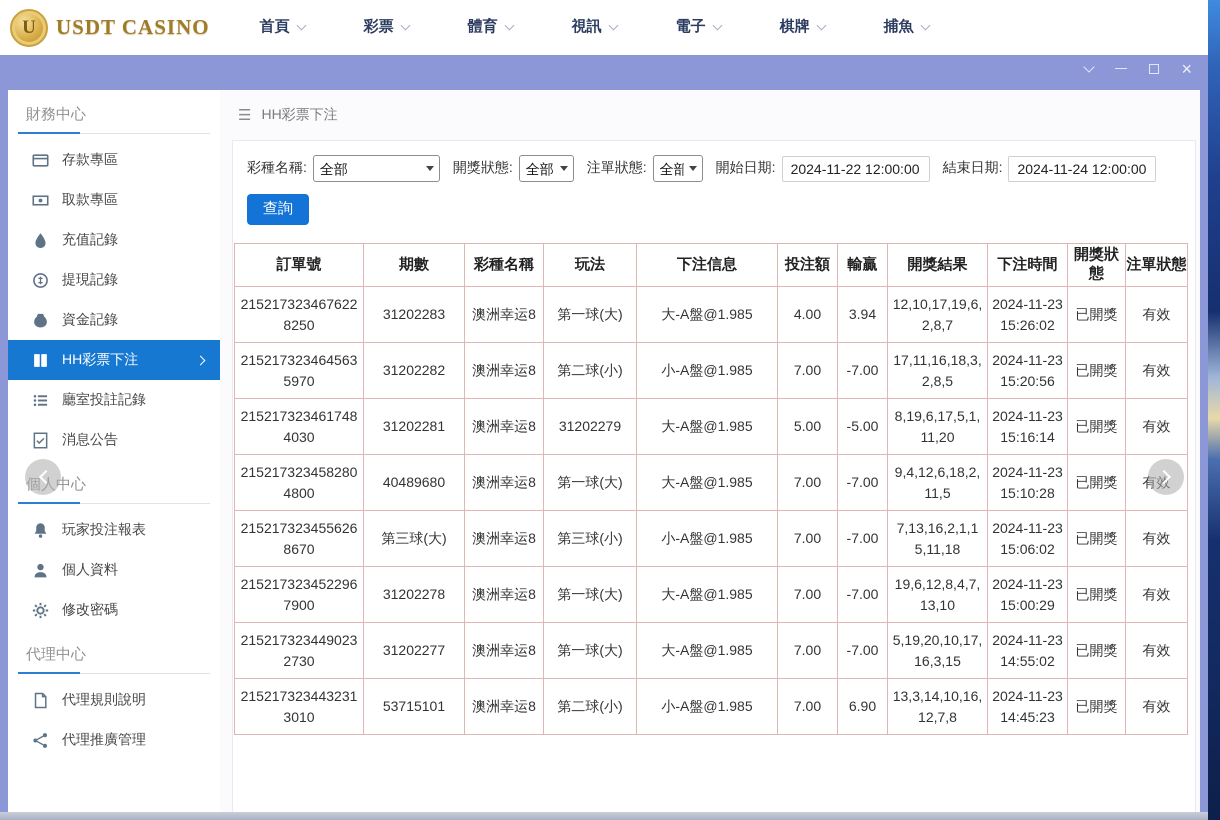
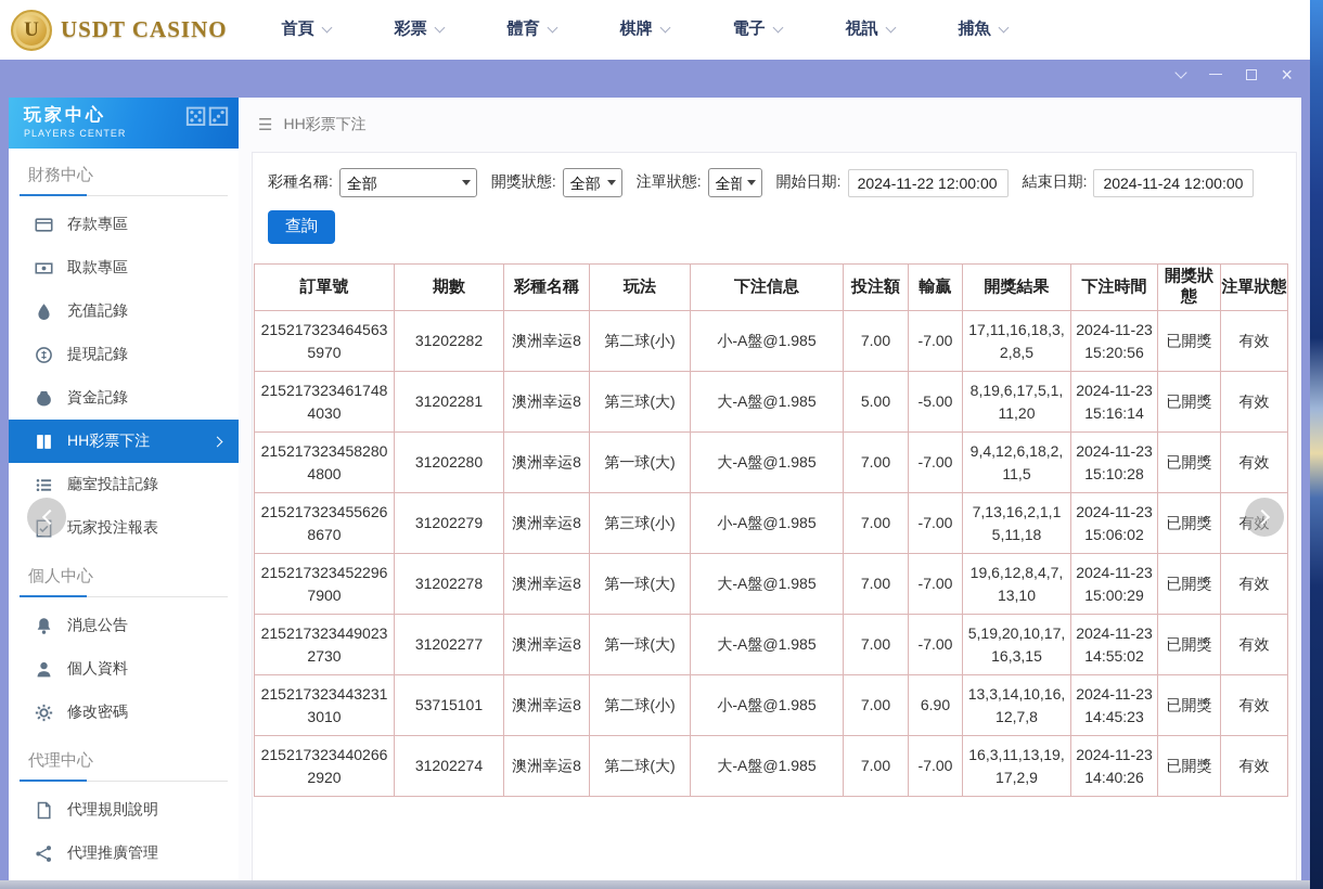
  U
  USDT CASINO
  首頁
  彩票
  體育
- 視訊
+ 棋牌
  電子
- 棋牌
+ 視訊
  捕魚
  ×
+ 玩家中心
+ PLAYERS CENTER
+ ⚄⚂
  財務中心
  存款專區
  取款專區
  充值記錄
  提現記錄
  資金記錄
  HH彩票下注
  廳室投註記錄
- 消息公告
+ 玩家投注報表
  個人中心
- 玩家投注報表
+ 消息公告
  個人資料
  修改密碼
  代理中心
  代理規則說明
  代理推廣管理
  HH彩票下注
  彩種名稱:
  全部
  開獎狀態:
  全部
  注單狀態:
  全部
  開始日期:
  2024-11-22 12:00:00
  結束日期:
  2024-11-24 12:00:00
  查詢
  訂單號	期數	彩種名稱	玩法	下注信息	投注額	輸贏	開獎結果	下注時間	開獎狀態	注單狀態
- 2152173234676228250	31202283	澳洲幸运8	第一球(大)	大-A盤@1.985	4.00	3.94	12,10,17,19,6,2,8,7	2024-11-23 15:26:02	已開獎	有效
  2152173234645635970	31202282	澳洲幸运8	第二球(小)	小-A盤@1.985	7.00	-7.00	17,11,16,18,3,2,8,5	2024-11-23 15:20:56	已開獎	有效
- 2152173234617484030	31202281	澳洲幸运8	31202279	大-A盤@1.985	5.00	-5.00	8,19,6,17,5,1,11,20	2024-11-23 15:16:14	已開獎	有效
+ 2152173234617484030	31202281	澳洲幸运8	第三球(大)	大-A盤@1.985	5.00	-5.00	8,19,6,17,5,1,11,20	2024-11-23 15:16:14	已開獎	有效
- 2152173234582804800	40489680	澳洲幸运8	第一球(大)	大-A盤@1.985	7.00	-7.00	9,4,12,6,18,2,11,5	2024-11-23 15:10:28	已開獎	有效
+ 2152173234582804800	31202280	澳洲幸运8	第一球(大)	大-A盤@1.985	7.00	-7.00	9,4,12,6,18,2,11,5	2024-11-23 15:10:28	已開獎	有效
- 2152173234556268670	第三球(大)	澳洲幸运8	第三球(小)	小-A盤@1.985	7.00	-7.00	7,13,16,2,1,15,11,18	2024-11-23 15:06:02	已開獎	有效
+ 2152173234556268670	31202279	澳洲幸运8	第三球(小)	小-A盤@1.985	7.00	-7.00	7,13,16,2,1,15,11,18	2024-11-23 15:06:02	已開獎	有效
  2152173234522967900	31202278	澳洲幸运8	第一球(大)	大-A盤@1.985	7.00	-7.00	19,6,12,8,4,7,13,10	2024-11-23 15:00:29	已開獎	有效
  2152173234490232730	31202277	澳洲幸运8	第一球(大)	大-A盤@1.985	7.00	-7.00	5,19,20,10,17,16,3,15	2024-11-23 14:55:02	已開獎	有效
  2152173234432313010	53715101	澳洲幸运8	第二球(小)	小-A盤@1.985	7.00	6.90	13,3,14,10,16,12,7,8	2024-11-23 14:45:23	已開獎	有效
+ 2152173234402662920	31202274	澳洲幸运8	第二球(大)	大-A盤@1.985	7.00	-7.00	16,3,11,13,19,17,2,9	2024-11-23 14:40:26	已開獎	有效
